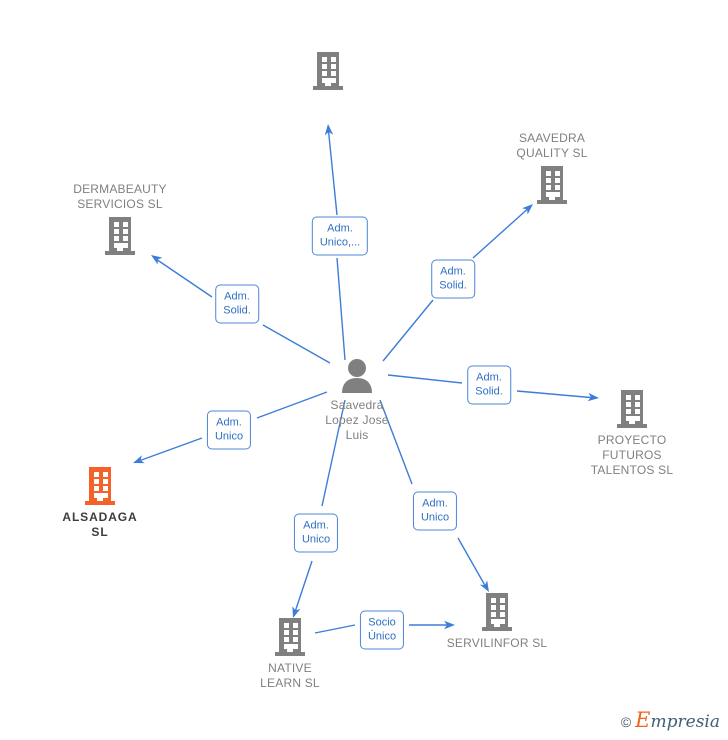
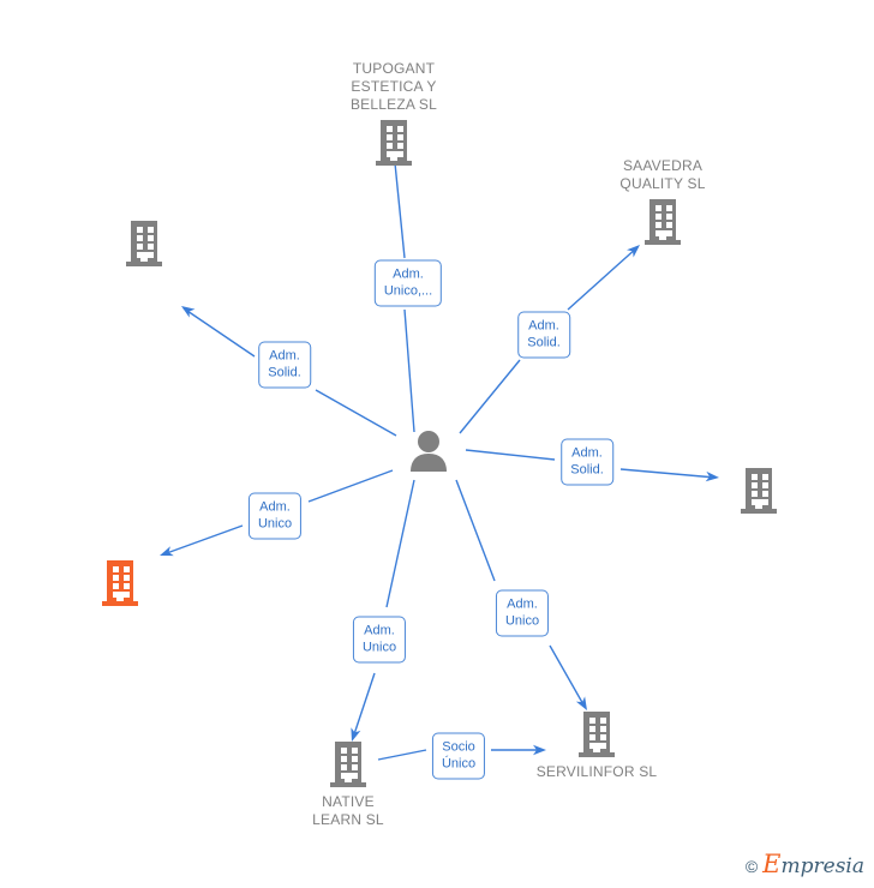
+ TUPOGANT
+ ESTETICA Y
+ BELLEZA SL
  SAAVEDRA
  QUALITY SL
- DERMABEAUTY
- SERVICIOS SL
- Saavedra
- Lopez Jose
- Luis
- PROYECTO
- FUTUROS
- TALENTOS SL
- ALSADAGA
- SL
  NATIVE
  LEARN SL
  SERVILINFOR SL
  Adm.
  Unico,...
  Adm.
  Solid.
  Adm.
  Solid.
  Adm.
  Solid.
  Adm.
  Unico
  Adm.
  Unico
  Adm.
  Unico
  Socio
  Único
  ©
  Empresia
